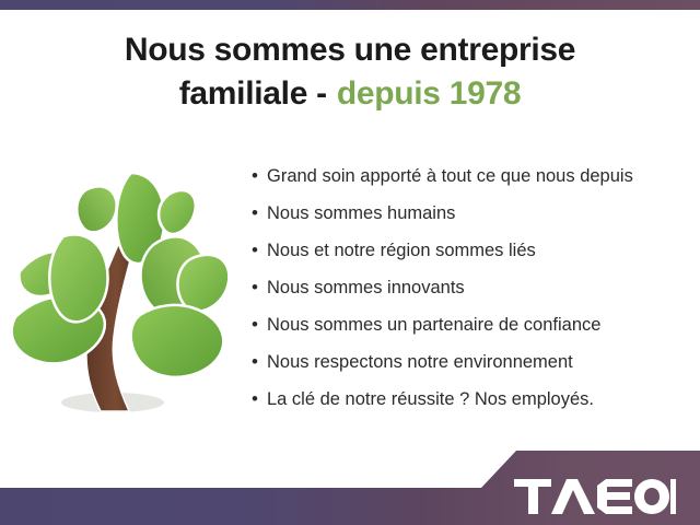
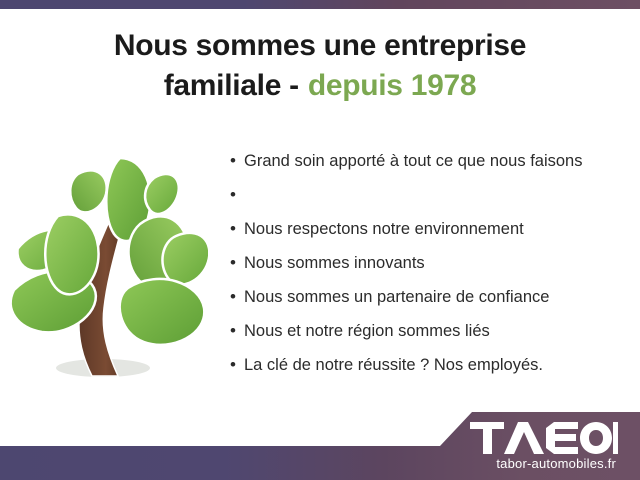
  Nous sommes une entreprise
  familiale - depuis 1978
  •
- Grand soin apporté à tout ce que nous depuis
+ Grand soin apporté à tout ce que nous faisons
  •
- Nous sommes humains
  •
- Nous et notre région sommes liés
+ Nous respectons notre environnement
  •
  Nous sommes innovants
  •
  Nous sommes un partenaire de confiance
  •
- Nous respectons notre environnement
+ Nous et notre région sommes liés
  •
  La clé de notre réussite ? Nos employés.
+ tabor-automobiles.fr
